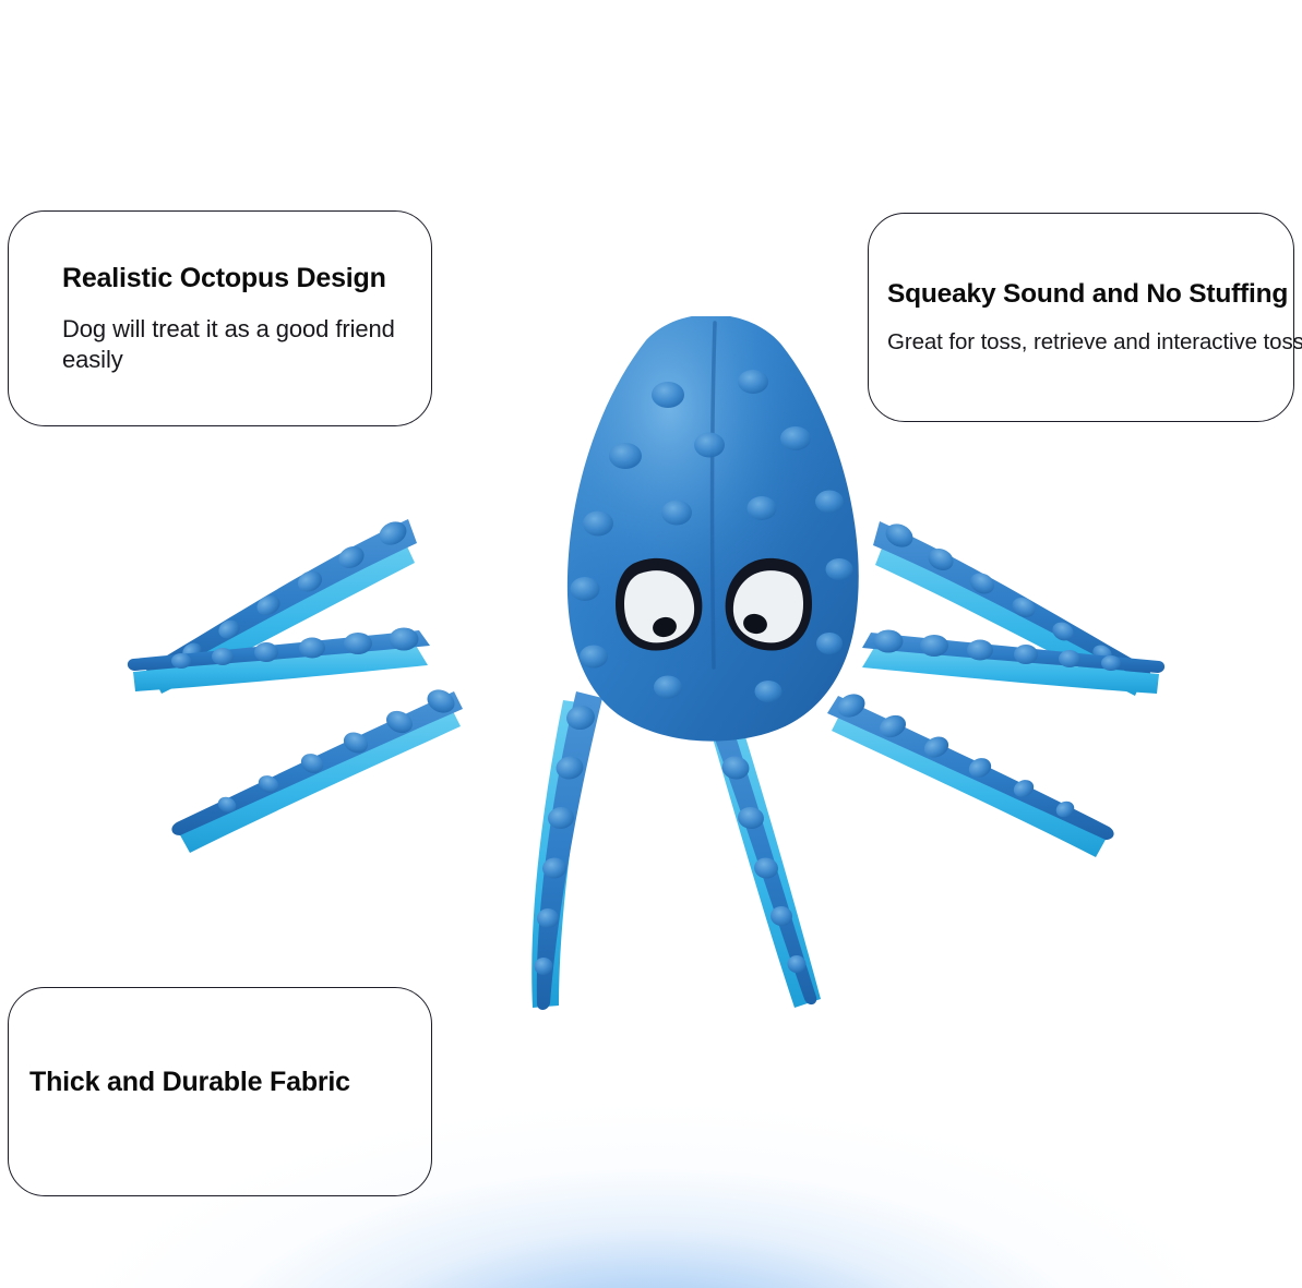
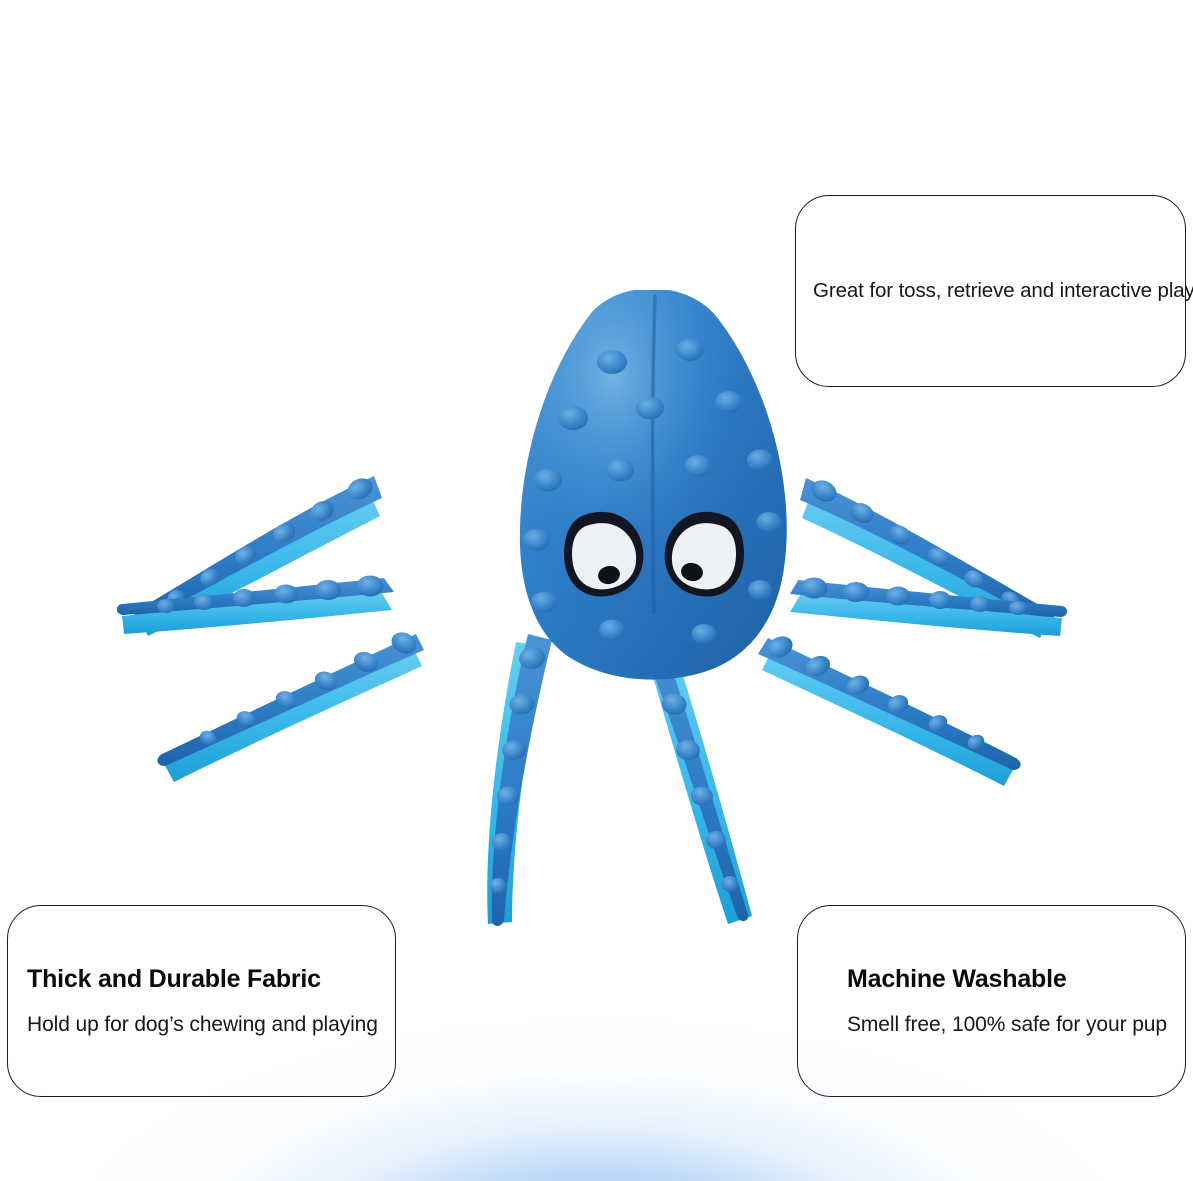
- Realistic Octopus Design
- Dog will treat it as a good friend easily
- Squeaky Sound and No Stuffing
- Great for toss, retrieve and interactive toss
+ Great for toss, retrieve and interactive play
  Thick and Durable Fabric
+ Hold up for dog’s chewing and playing
+ Machine Washable
+ Smell free, 100% safe for your pup
